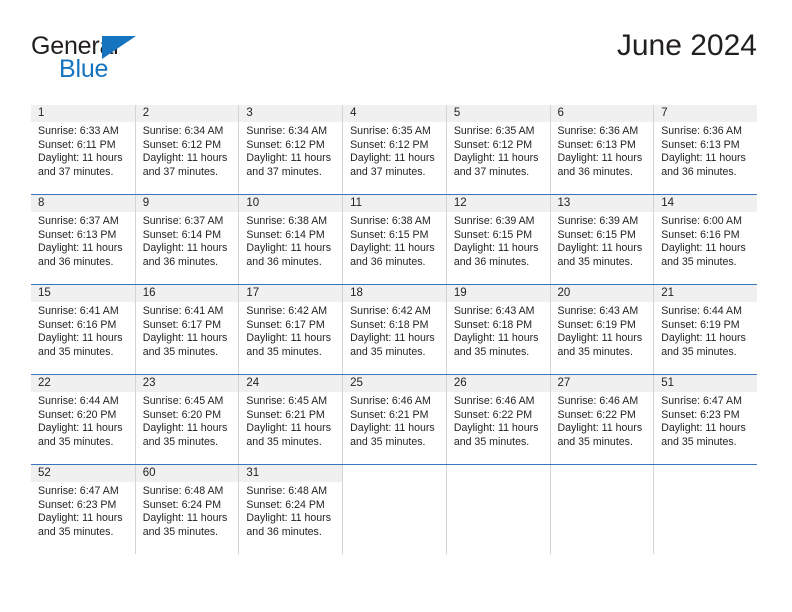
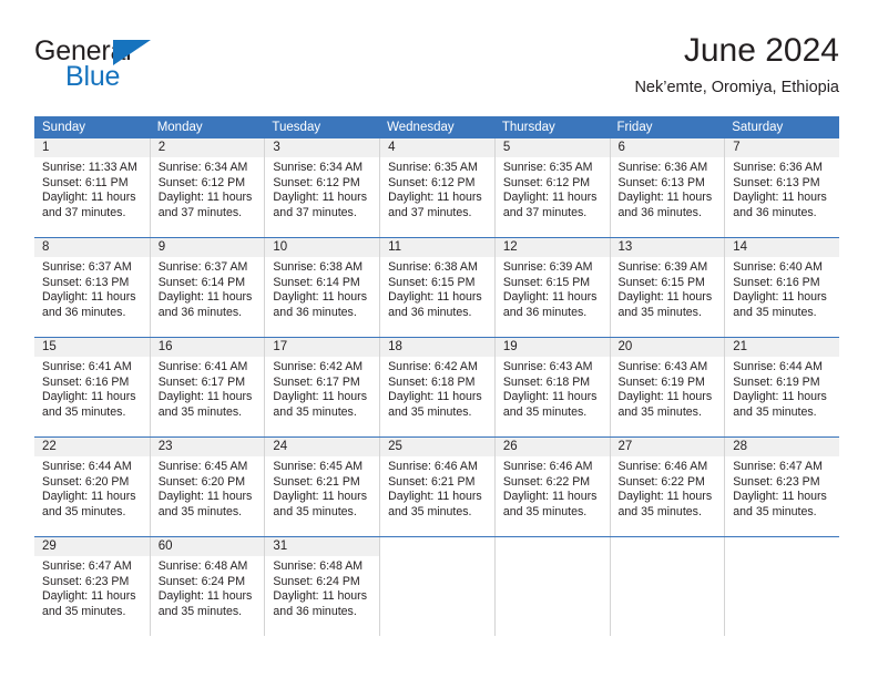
  General
  Blue
  June 2024
+ Nek’emte, Oromiya, Ethiopia
+ Sunday
+ Monday
+ Tuesday
+ Wednesday
+ Thursday
+ Friday
+ Saturday
  1
- Sunrise: 6:33 AM
+ Sunrise: 11:33 AM
  Sunset: 6:11 PM
  Daylight: 11 hours and 37 minutes.
  2
  Sunrise: 6:34 AM
  Sunset: 6:12 PM
  Daylight: 11 hours and 37 minutes.
  3
  Sunrise: 6:34 AM
  Sunset: 6:12 PM
  Daylight: 11 hours and 37 minutes.
  4
  Sunrise: 6:35 AM
  Sunset: 6:12 PM
  Daylight: 11 hours and 37 minutes.
  5
  Sunrise: 6:35 AM
  Sunset: 6:12 PM
  Daylight: 11 hours and 37 minutes.
  6
  Sunrise: 6:36 AM
  Sunset: 6:13 PM
  Daylight: 11 hours and 36 minutes.
  7
  Sunrise: 6:36 AM
  Sunset: 6:13 PM
  Daylight: 11 hours and 36 minutes.
  8
  Sunrise: 6:37 AM
  Sunset: 6:13 PM
  Daylight: 11 hours and 36 minutes.
  9
  Sunrise: 6:37 AM
  Sunset: 6:14 PM
  Daylight: 11 hours and 36 minutes.
  10
  Sunrise: 6:38 AM
  Sunset: 6:14 PM
  Daylight: 11 hours and 36 minutes.
  11
  Sunrise: 6:38 AM
  Sunset: 6:15 PM
  Daylight: 11 hours and 36 minutes.
  12
  Sunrise: 6:39 AM
  Sunset: 6:15 PM
  Daylight: 11 hours and 36 minutes.
  13
  Sunrise: 6:39 AM
  Sunset: 6:15 PM
  Daylight: 11 hours and 35 minutes.
  14
- Sunrise: 6:00 AM
+ Sunrise: 6:40 AM
  Sunset: 6:16 PM
  Daylight: 11 hours and 35 minutes.
  15
  Sunrise: 6:41 AM
  Sunset: 6:16 PM
  Daylight: 11 hours and 35 minutes.
  16
  Sunrise: 6:41 AM
  Sunset: 6:17 PM
  Daylight: 11 hours and 35 minutes.
  17
  Sunrise: 6:42 AM
  Sunset: 6:17 PM
  Daylight: 11 hours and 35 minutes.
  18
  Sunrise: 6:42 AM
  Sunset: 6:18 PM
  Daylight: 11 hours and 35 minutes.
  19
  Sunrise: 6:43 AM
  Sunset: 6:18 PM
  Daylight: 11 hours and 35 minutes.
  20
  Sunrise: 6:43 AM
  Sunset: 6:19 PM
  Daylight: 11 hours and 35 minutes.
  21
  Sunrise: 6:44 AM
  Sunset: 6:19 PM
  Daylight: 11 hours and 35 minutes.
  22
  Sunrise: 6:44 AM
  Sunset: 6:20 PM
  Daylight: 11 hours and 35 minutes.
  23
  Sunrise: 6:45 AM
  Sunset: 6:20 PM
  Daylight: 11 hours and 35 minutes.
  24
  Sunrise: 6:45 AM
  Sunset: 6:21 PM
  Daylight: 11 hours and 35 minutes.
  25
  Sunrise: 6:46 AM
  Sunset: 6:21 PM
  Daylight: 11 hours and 35 minutes.
  26
  Sunrise: 6:46 AM
  Sunset: 6:22 PM
  Daylight: 11 hours and 35 minutes.
  27
  Sunrise: 6:46 AM
  Sunset: 6:22 PM
  Daylight: 11 hours and 35 minutes.
- 51
+ 28
  Sunrise: 6:47 AM
  Sunset: 6:23 PM
  Daylight: 11 hours and 35 minutes.
- 52
+ 29
  Sunrise: 6:47 AM
  Sunset: 6:23 PM
  Daylight: 11 hours and 35 minutes.
  60
  Sunrise: 6:48 AM
  Sunset: 6:24 PM
  Daylight: 11 hours and 35 minutes.
  31
  Sunrise: 6:48 AM
  Sunset: 6:24 PM
  Daylight: 11 hours and 36 minutes.
